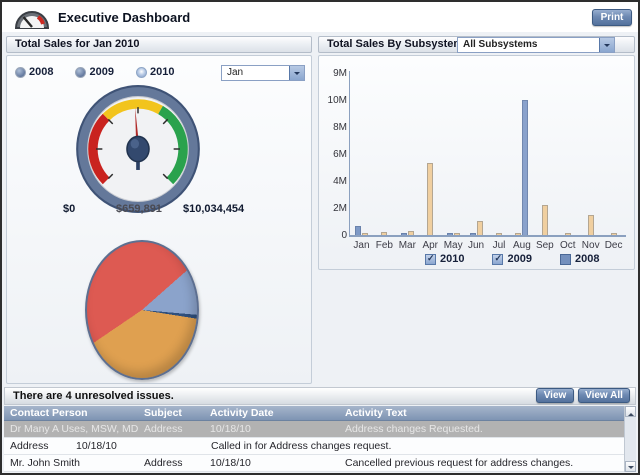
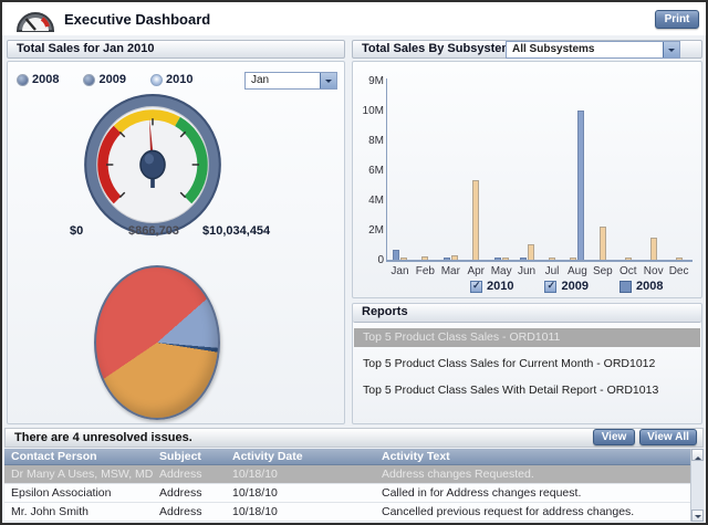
  Executive Dashboard
  Print
  Total Sales for Jan 2010
  Total Sales By Subsyste
  All Subsystems
  2008
  2009
  2010
  Jan
  $0
- $659,891
+ $866,703
  $10,034,454
  9M
  10M
  8M
  6M
  4M
  2M
  0
  Jan
  Feb
  Mar
  Apr
  May
  Jun
  Jul
  Aug
  Sep
  Oct
  Nov
  Dec
  2010
  2009
  2008
+ Reports
+ Top 5 Product Class Sales - ORD1011
+ Top 5 Product Class Sales for Current Month - ORD1012
+ Top 5 Product Class Sales With Detail Report - ORD1013
  There are 4 unresolved issues.
  View
  View All
  Contact Person
  Subject
  Activity Date
  Activity Text
  Dr Many A Uses, MSW, MD
  Address
  10/18/10
  Address changes Requested.
+ Epsilon Association
  Address
  10/18/10
  Called in for Address changes request.
  Mr. John Smith
  Address
  10/18/10
  Cancelled previous request for address changes.
